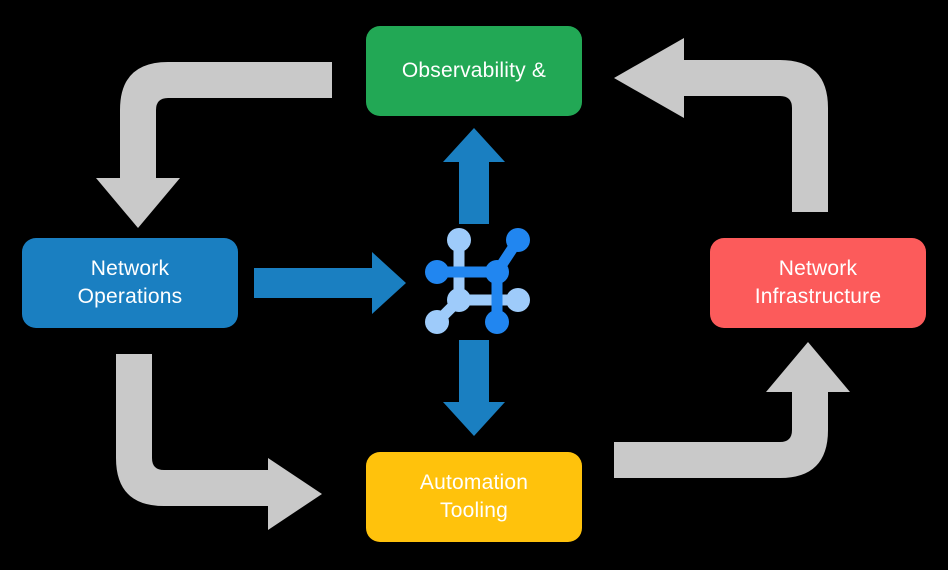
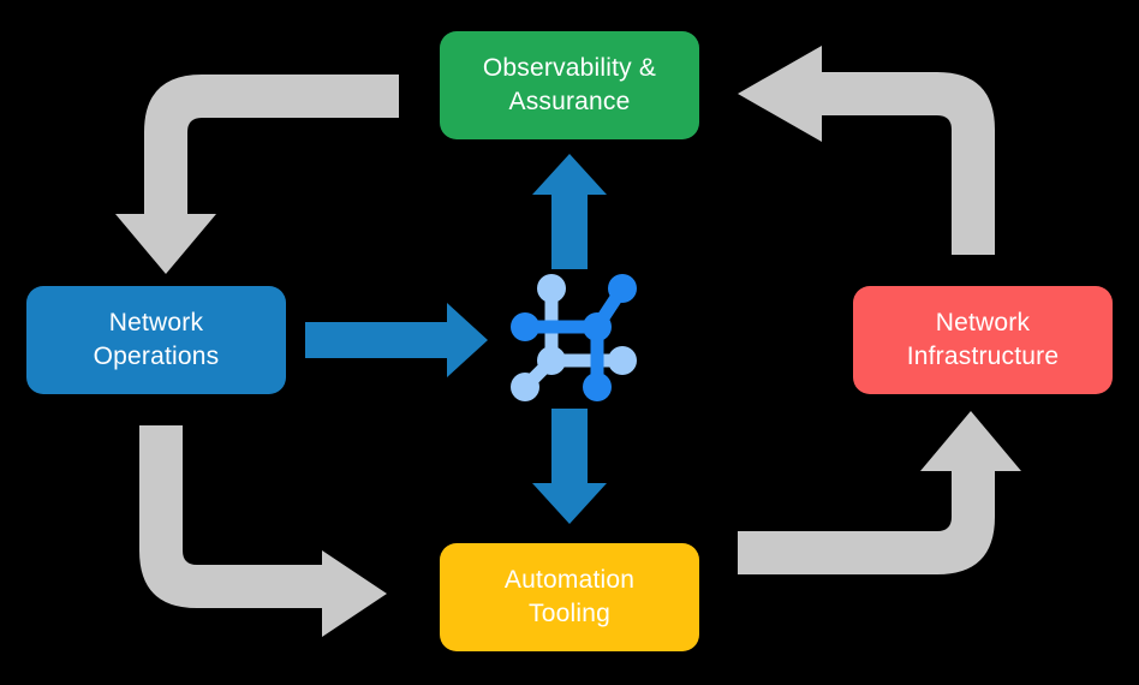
  Observability &
+ Assurance
  Network
  Operations
  Network
  Infrastructure
  Automation
  Tooling
